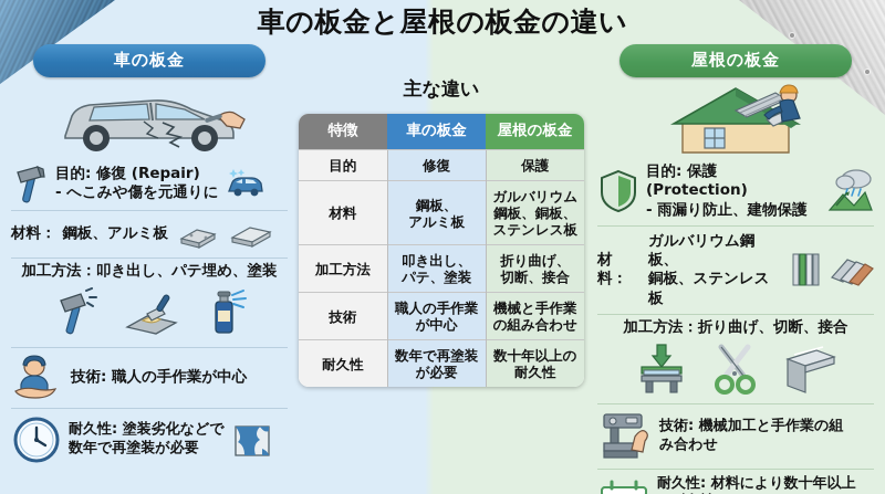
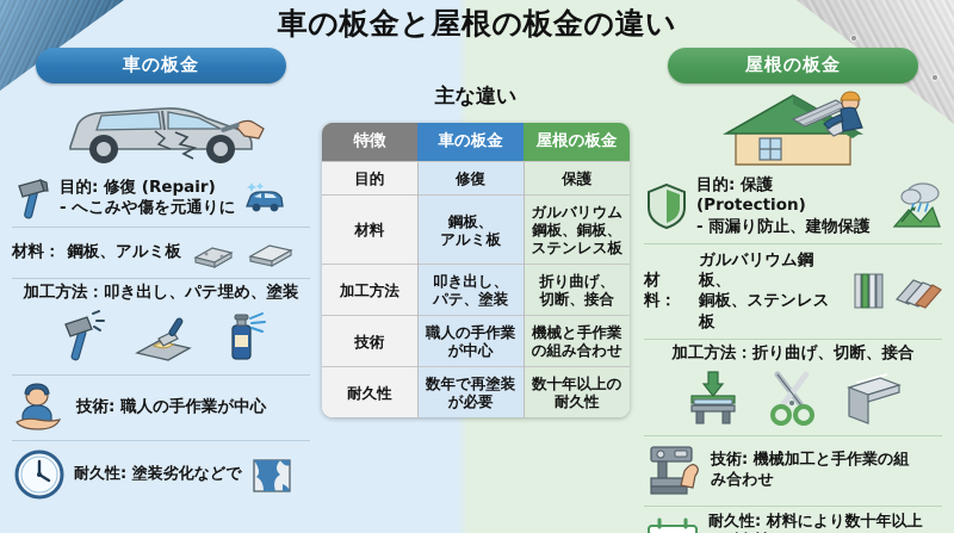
  車の板金と屋根の板金の違い
  車の板金
  目的: 修復 (Repair)
  - へこみや傷を元通りに
  材料：
  鋼板、アルミ板
  加工方法：叩き出し、パテ埋め、塗装
  技術: 職人の手作業が中心
  耐久性: 塗装劣化などで
- 数年で再塗装が必要
  主な違い
  特徴	車の板金	屋根の板金
  目的	修復	保護
  材料	鋼板、アルミ板	ガルバリウム鋼板、銅板、ステンレス板
  加工方法	叩き出し、パテ、塗装	折り曲げ、切断、接合
  技術	職人の手作業が中心	機械と手作業の組み合わせ
  耐久性	数年で再塗装が必要	数十年以上の耐久性
  屋根の板金
  目的: 保護 (Protection)
  - 雨漏り防止、建物保護
  材料：
  ガルバリウム鋼板、
  銅板、ステンレス板
  加工方法：折り曲げ、切断、接合
  技術: 機械加工と手作業の組
  み合わせ
  耐久性: 材料により数十年以上
